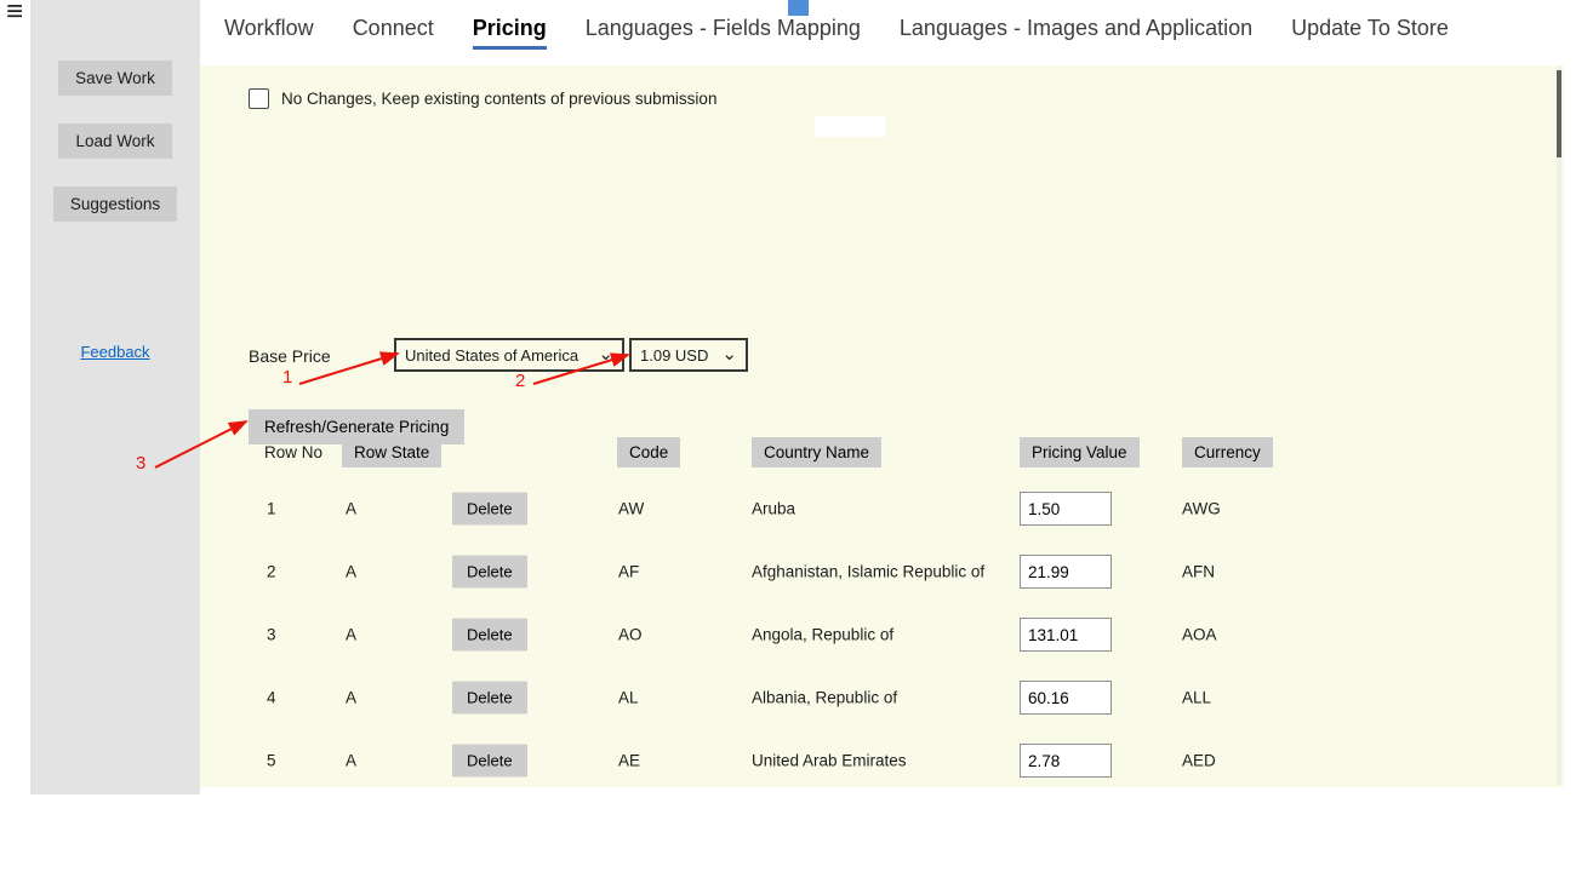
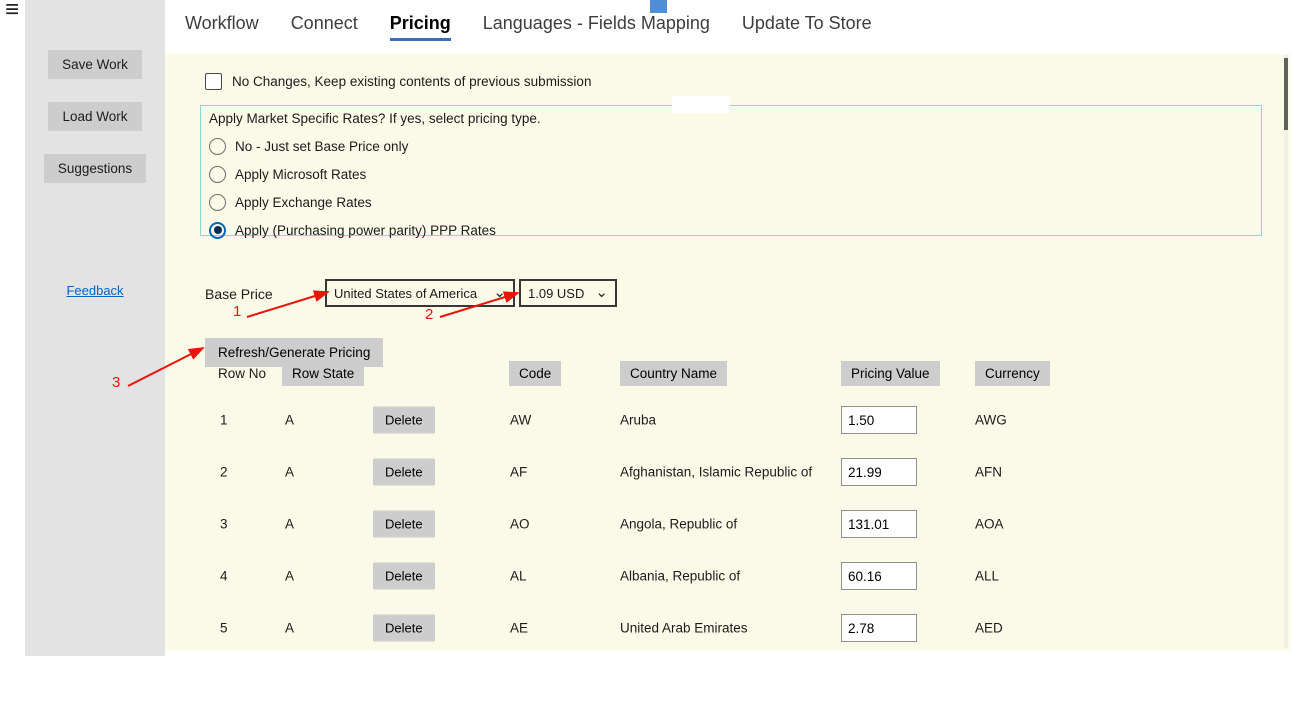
  ≡
  Save Work
  Load Work
  Suggestions
  Feedback
  Workflow
  Connect
  Pricing
  Languages - Fields Mapping
- Languages - Images and Application
  Update To Store
  No Changes, Keep existing contents of previous submission
+ Apply Market Specific Rates? If yes, select pricing type.
+ No - Just set Base Price only
+ Apply Microsoft Rates
+ Apply Exchange Rates
+ Apply (Purchasing power parity) PPP Rates
  Base Price
  United States of America
  ⌄
  1.09 USD
  ⌄
  Refresh/Generate Pricing
  Row No
  Row State
  Code
  Country Name
  Pricing Value
  Currency
  1
  A
  Delete
  AW
  Aruba
  1.50
  AWG
  2
  A
  Delete
  AF
  Afghanistan, Islamic Republic of
  21.99
  AFN
  3
  A
  Delete
  AO
  Angola, Republic of
  131.01
  AOA
  4
  A
  Delete
  AL
  Albania, Republic of
  60.16
  ALL
  5
  A
  Delete
  AE
  United Arab Emirates
  2.78
  AED
  1
  2
  3
